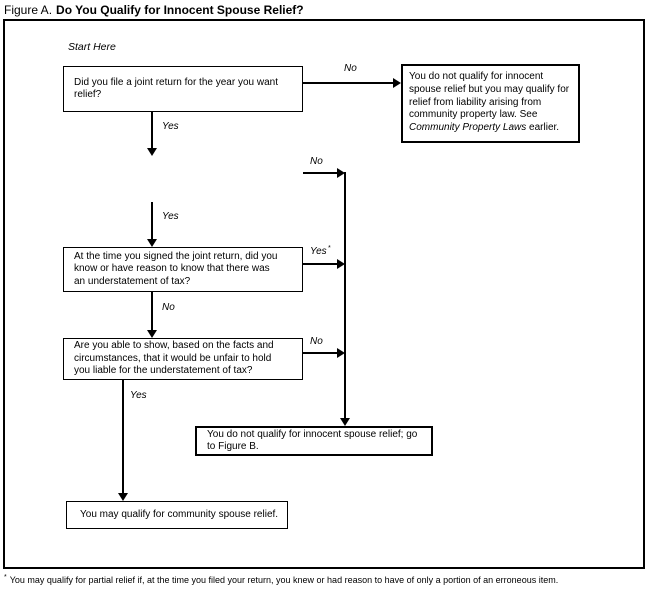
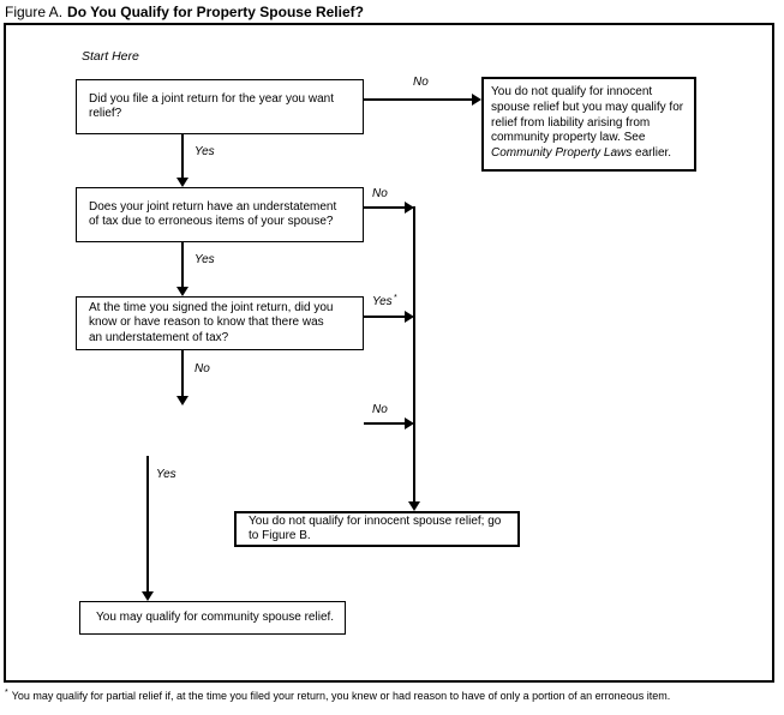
- Figure A. Do You Qualify for Innocent Spouse Relief?
+ Figure A. Do You Qualify for Property Spouse Relief?
  Start Here
  Did you file a joint return for the year you want
  relief?
+ Does your joint return have an understatement
+ of tax due to erroneous items of your spouse?
  At the time you signed the joint return, did you
  know or have reason to know that there was
  an understatement of tax?
- Are you able to show, based on the facts and
- circumstances, that it would be unfair to hold
- you liable for the understatement of tax?
  You do not qualify for innocent
  spouse relief but you may qualify for
  relief from liability arising from
  community property law. See
  Community Property Laws earlier.
  You do not qualify for innocent spouse relief; go
  to Figure B.
  You may qualify for community spouse relief.
  No
  Yes
  No
  Yes
  Yes
  No
  No
  Yes
  You may qualify for partial relief if, at the time you filed your return, you knew or had reason to have of only a portion of an erroneous item.
